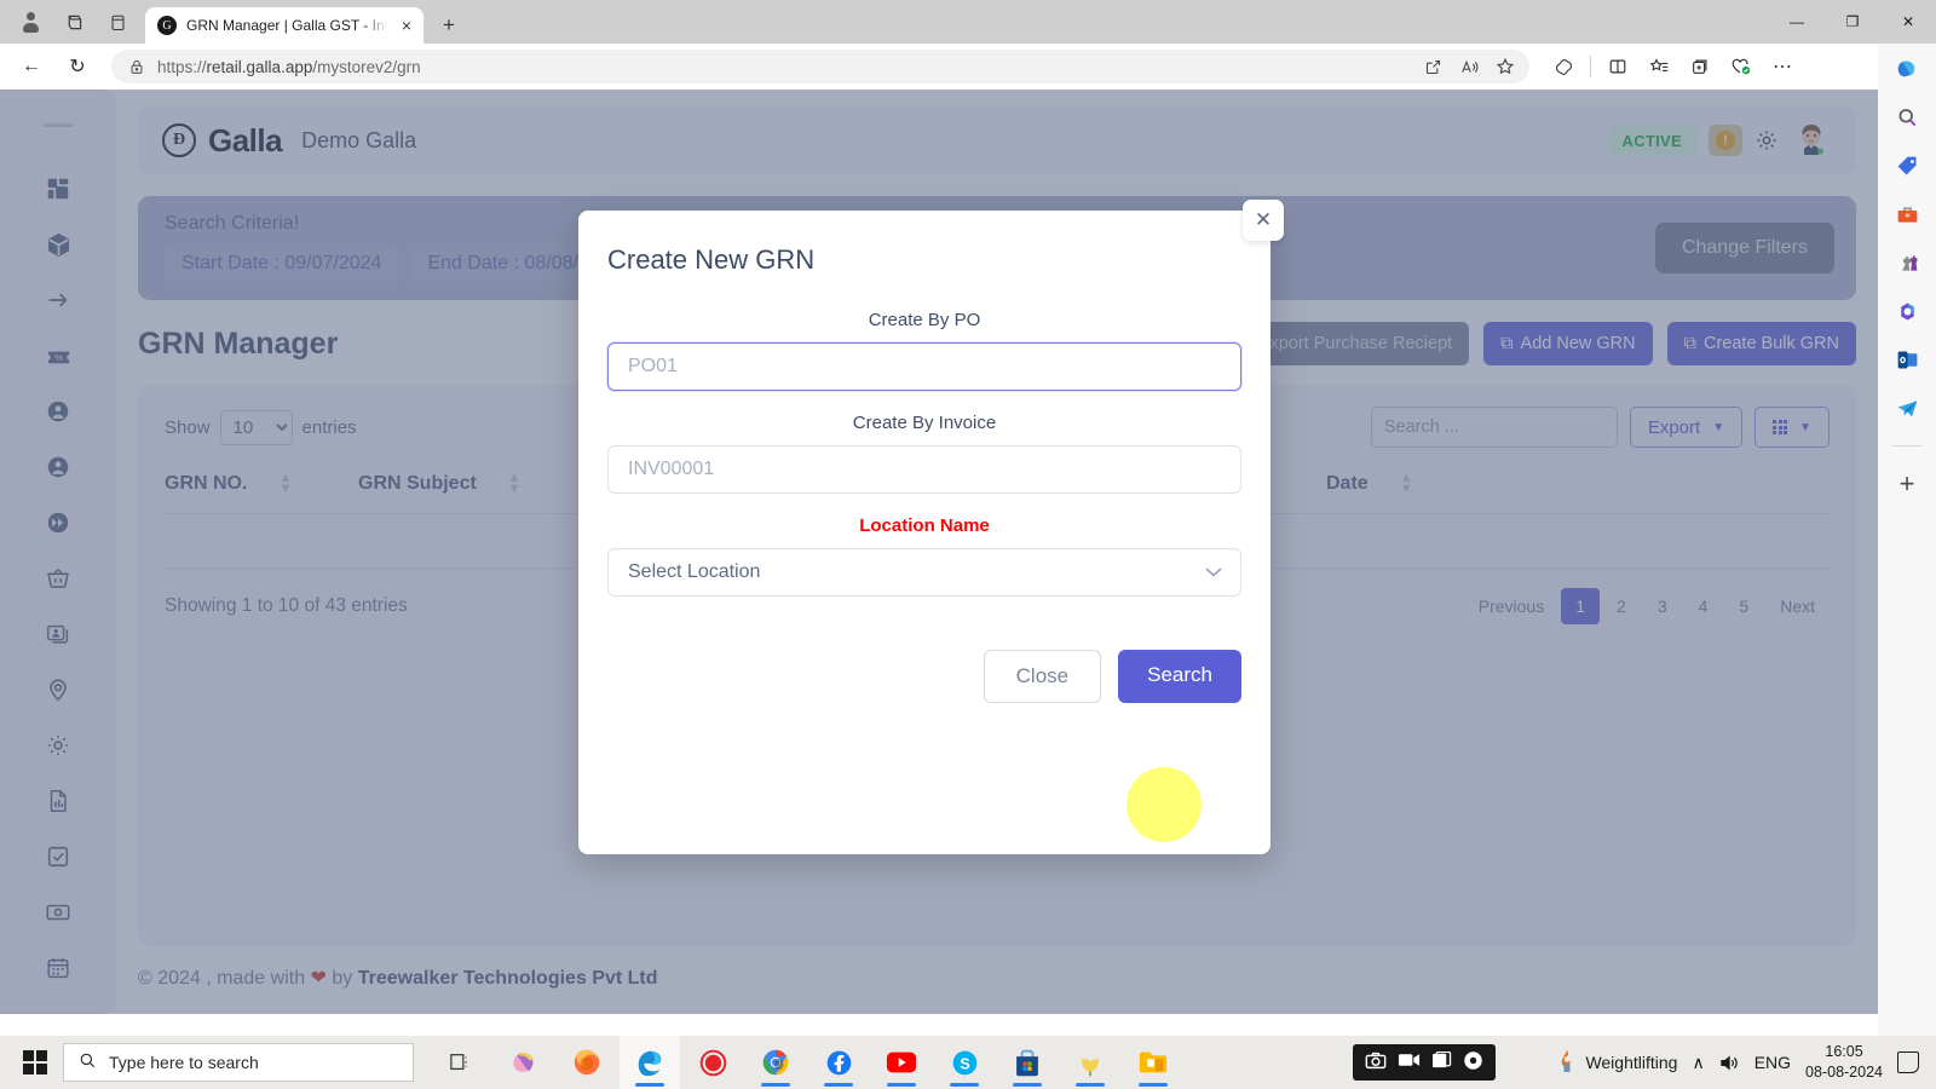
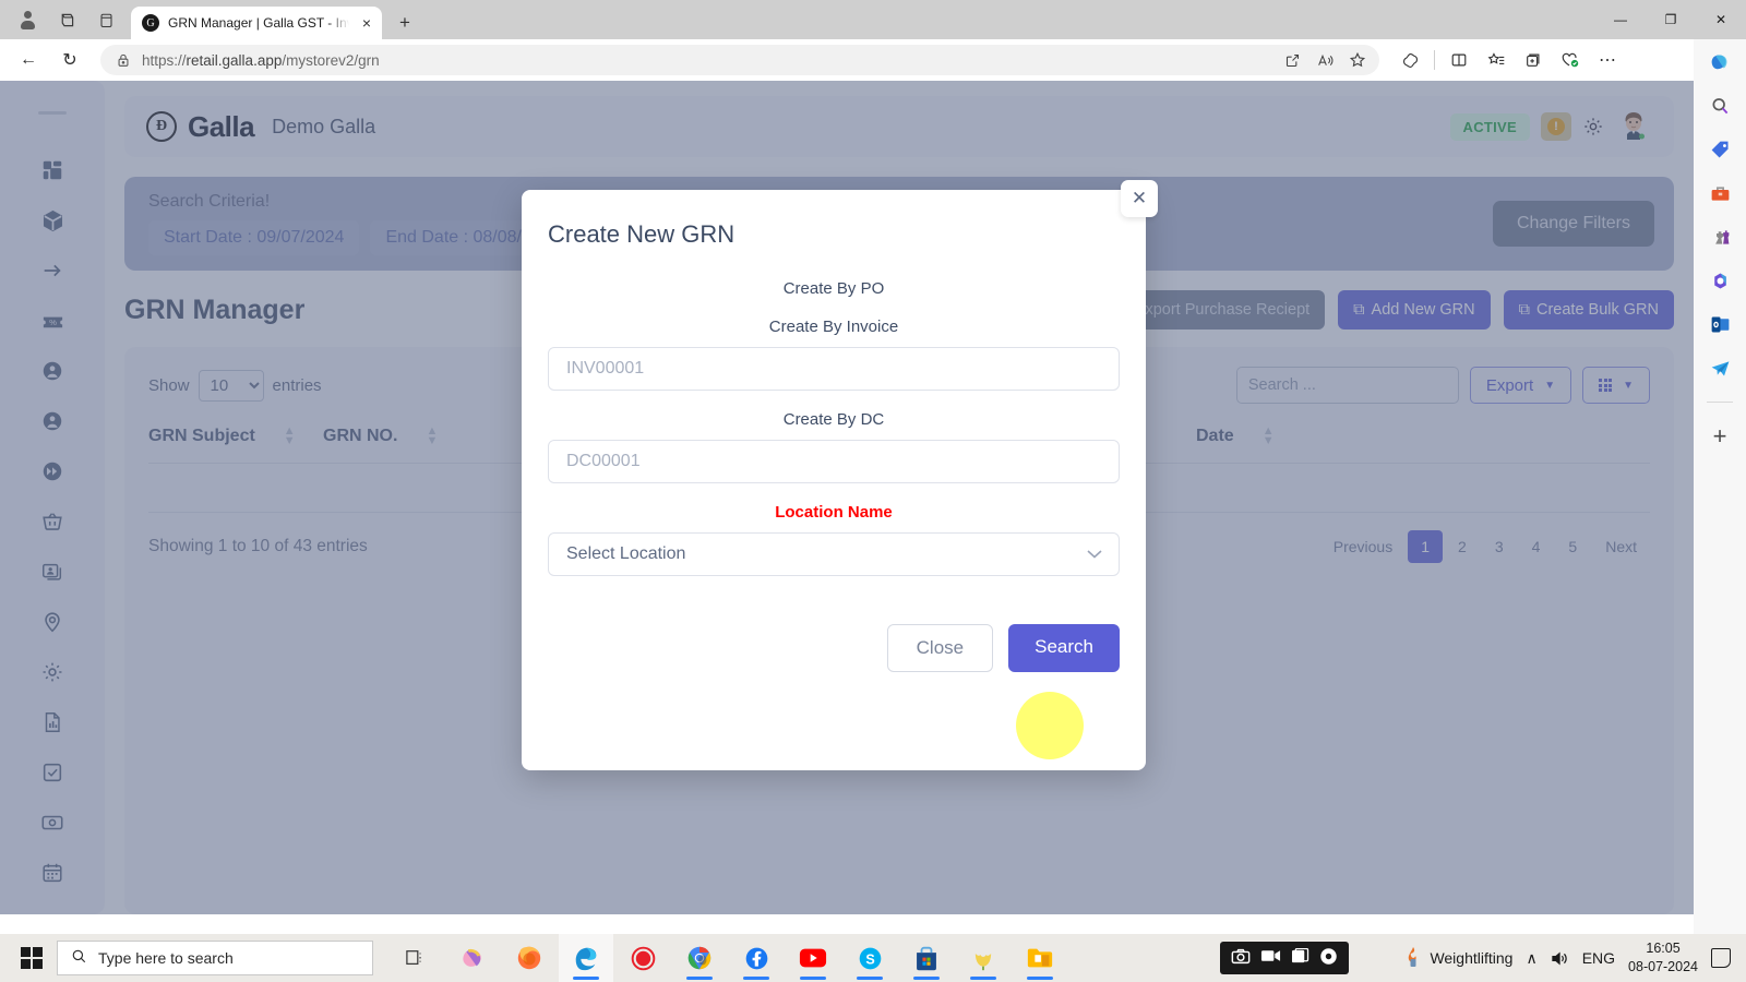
  G
  GRN Manager | Galla GST - In
  ×
  +
  —
  ❐
  ✕
  ←
  ↻
  https://retail.galla.app/mystorev2/grn
  ⋯
  +
  %
  Đ
  Galla
  Demo Galla
  ACTIVE
  !
  Search Criteria!
  Start Date : 09/07/2024
  End Date : 08/08/
  Change Filters
  GRN Manager
  xport Purchase Reciept
  ⧉
  Add New GRN
  ⧉
  Create Bulk GRN
  Show
  10
  entries
  Search ...
  Export
  ▼
  ▼
- GRN NO.
+ GRN Subject
  ▲
  ▼
- GRN Subject
+ GRN NO.
  ▲
  ▼
  Date
  ▲
  ▼
  Showing 1 to 10 of 43 entries
  Previous
  1
  2
  3
  4
  5
  Next
- © 2024 , made with ❤ by Treewalker Technologies Pvt Ltd
  Create New GRN
  Create By PO
- PO01
  Create By Invoice
  INV00001
+ Create By DC
+ DC00001
  Location Name
  Select Location
  Close
  Search
  ✕
  Type here to search
  S
  Weightlifting
  ∧
  ENG
  16:05
- 08-08-2024
+ 08-07-2024
